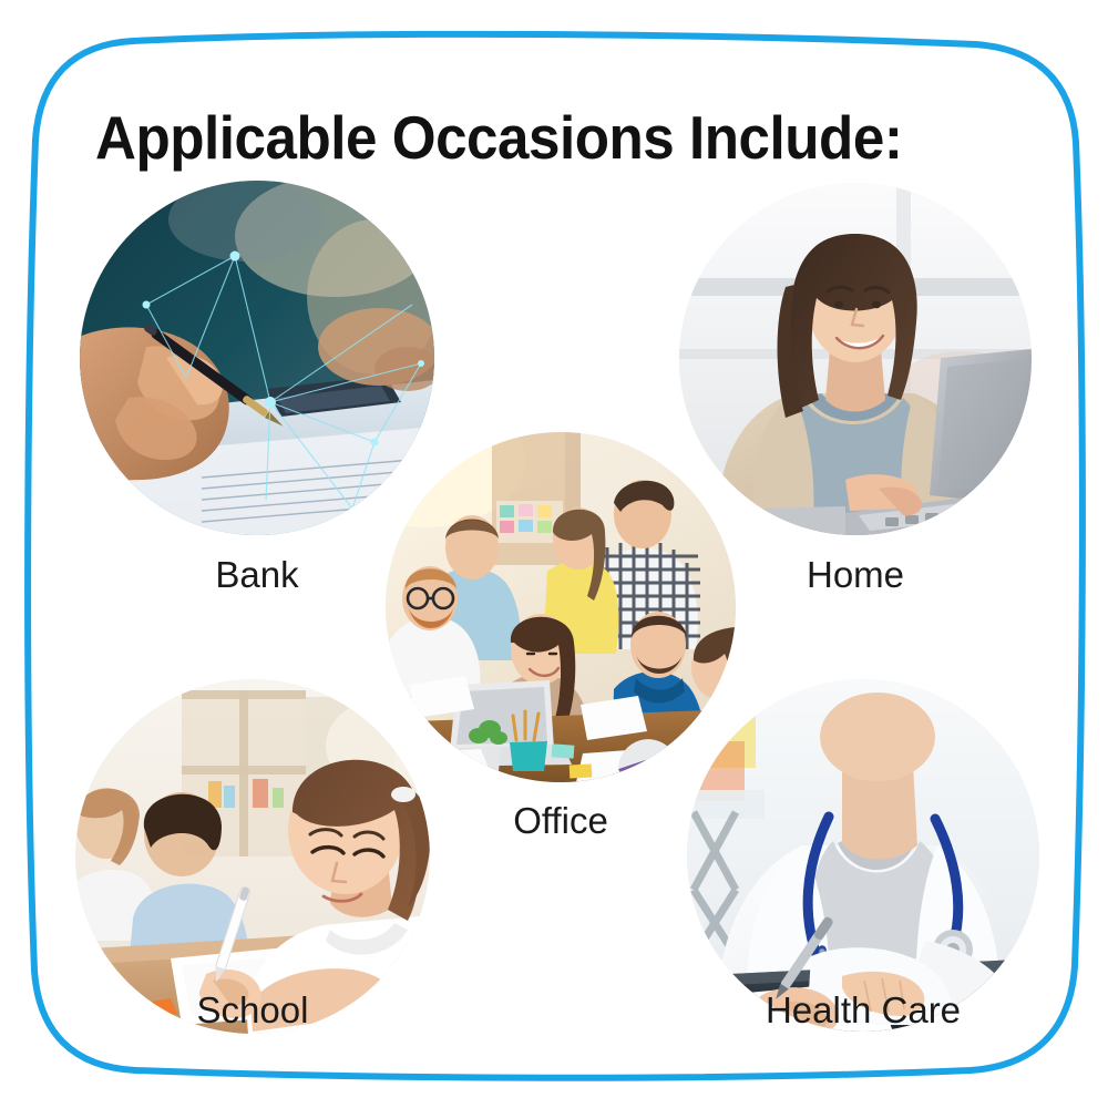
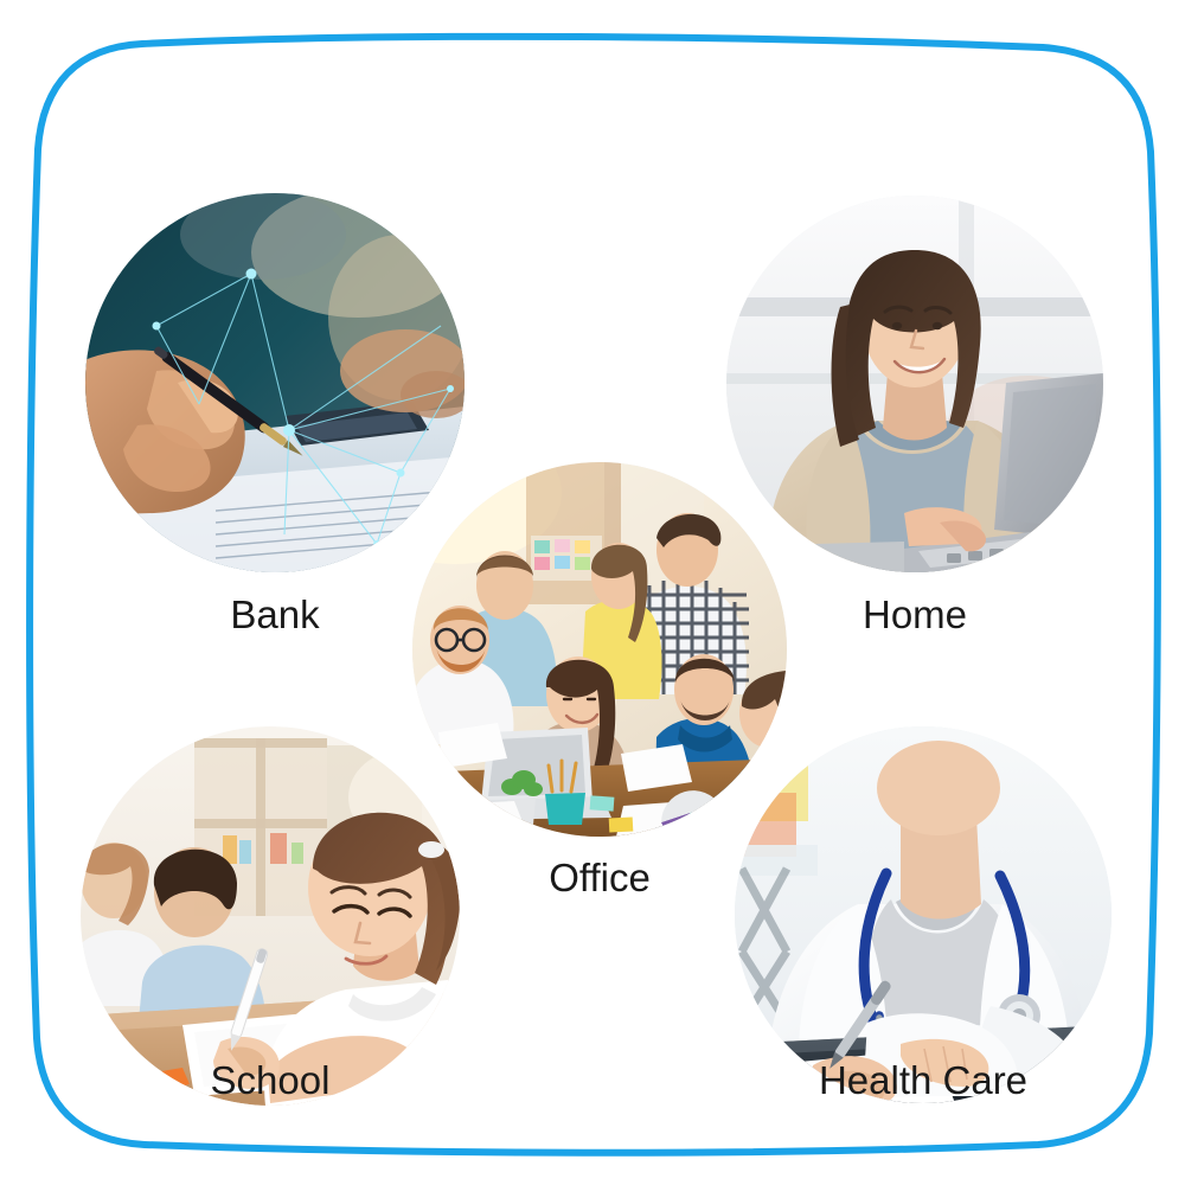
- Applicable Occasions Include:
  Bank
  Home
  Office
  School
  Health Care
